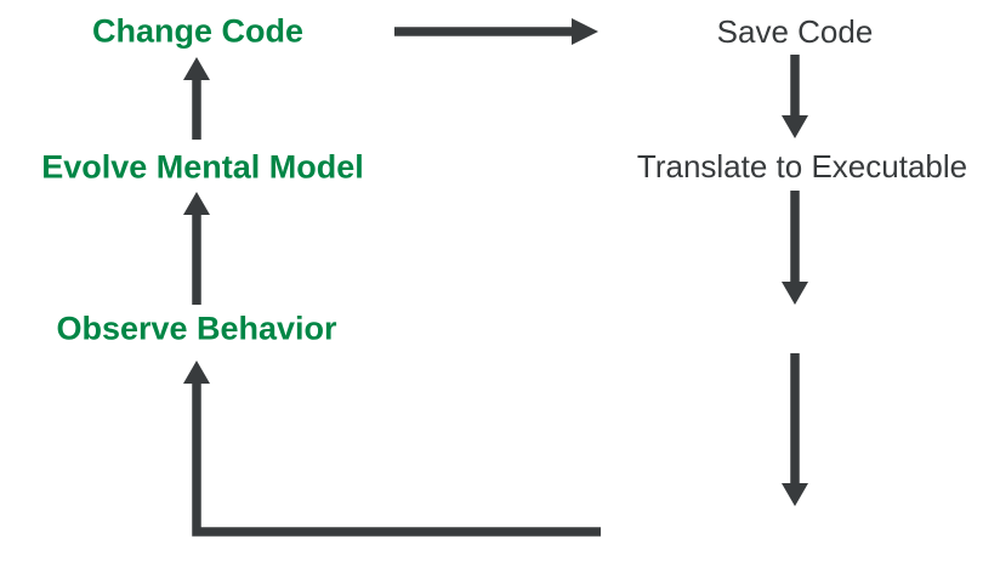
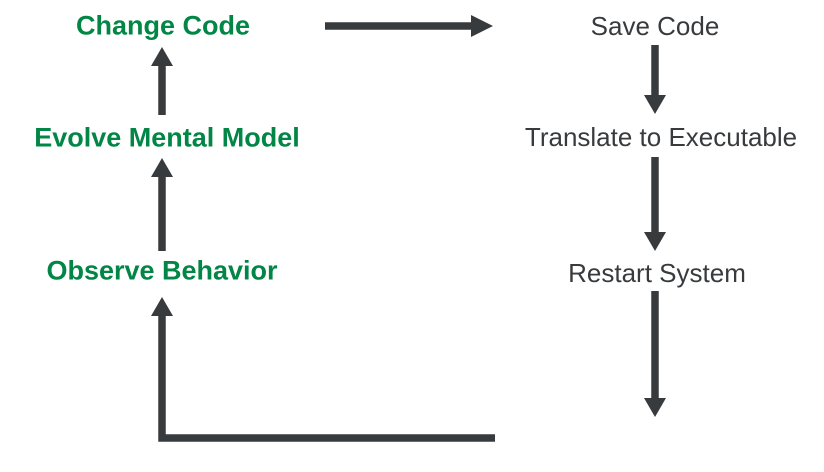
  Change Code
  Evolve Mental Model
  Observe Behavior
  Save Code
  Translate to Executable
+ Restart System
